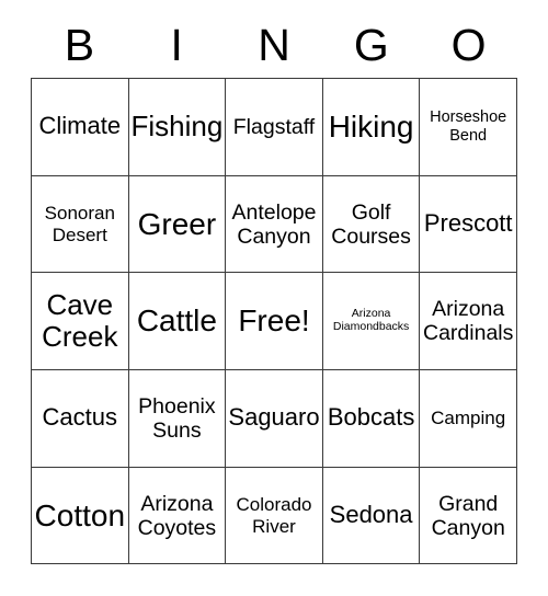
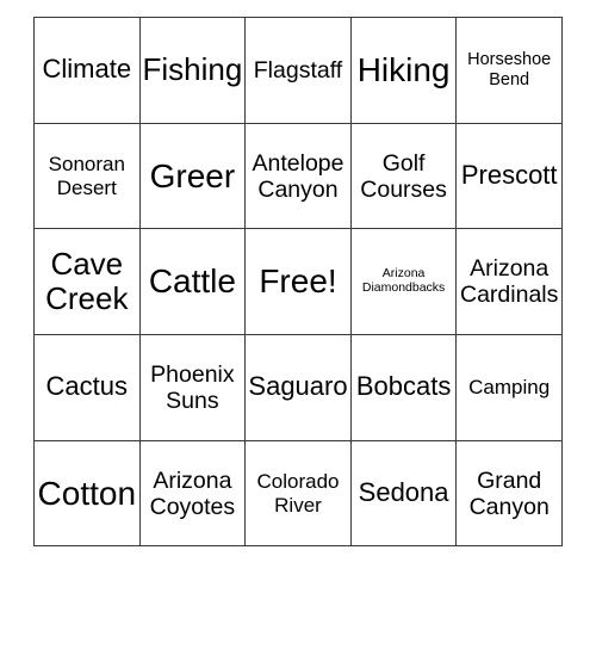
- B
- I
- N
- G
- O
  Climate
  Fishing
  Flagstaff
  Hiking
  Horseshoe
  Bend
  Sonoran
  Desert
  Greer
  Antelope
  Canyon
  Golf
  Courses
  Prescott
  Cave
  Creek
  Cattle
  Free!
  Arizona
  Diamondbacks
  Arizona
  Cardinals
  Cactus
  Phoenix
  Suns
  Saguaro
  Bobcats
  Camping
  Cotton
  Arizona
  Coyotes
  Colorado
  River
  Sedona
  Grand
  Canyon
